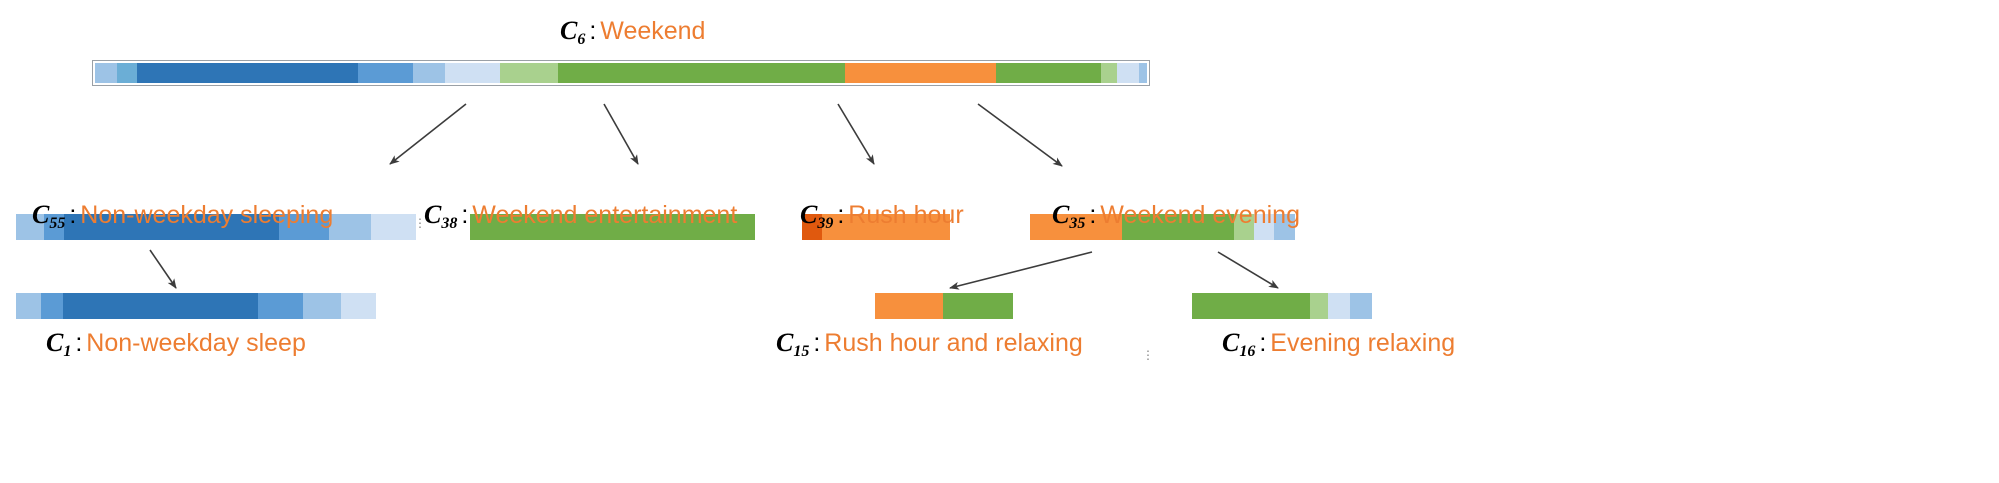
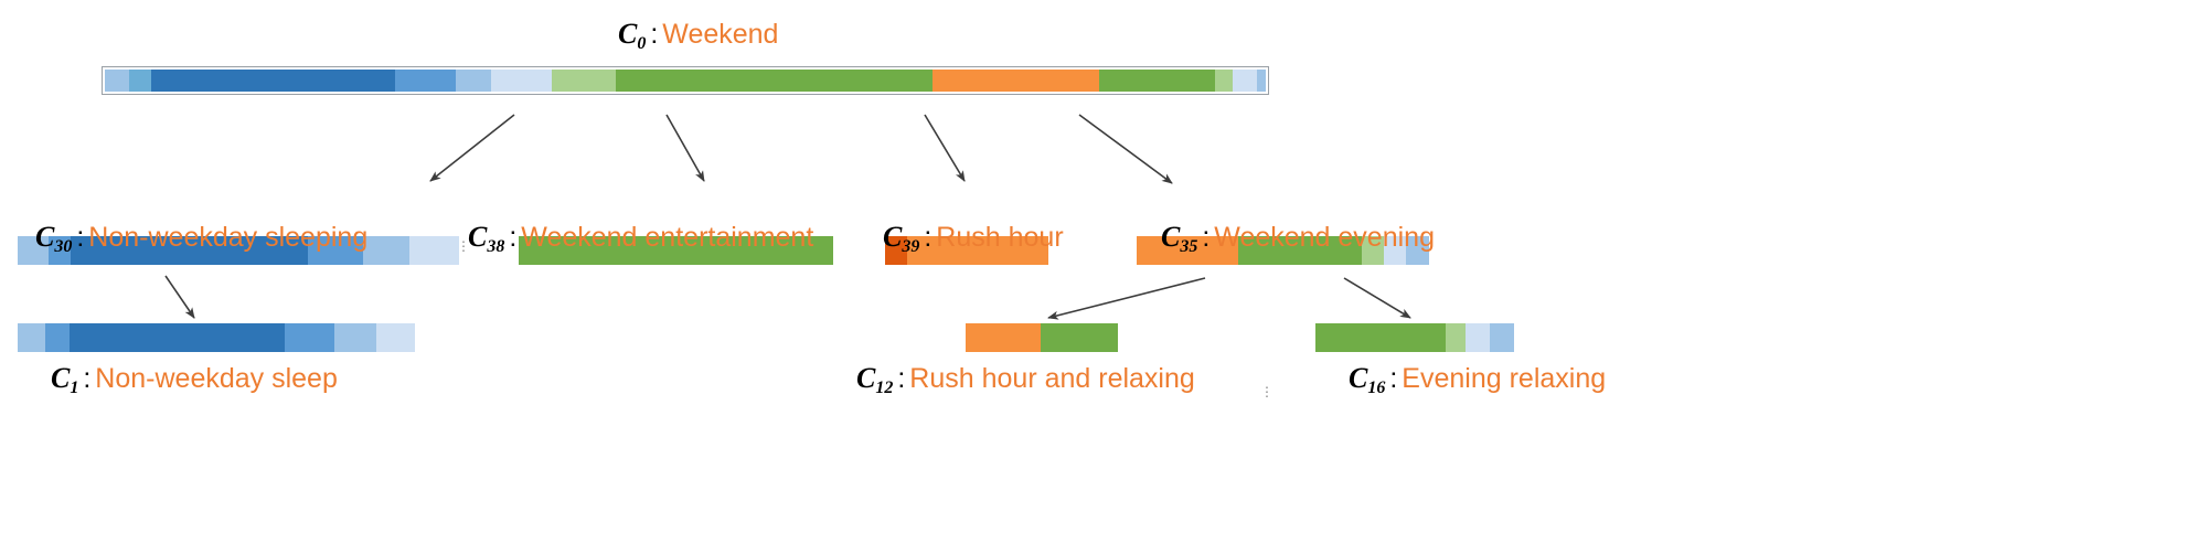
- C6: Weekend
+ C0: Weekend
- C55: Non-weekday sleeping
+ C30: Non-weekday sleeping
  C38: Weekend entertainment
  C39: Rush hour
  C35: Weekend evening
  C1: Non-weekday sleep
- C15: Rush hour and relaxing
+ C12: Rush hour and relaxing
  C16: Evening relaxing
  ⋮
  ⋮
